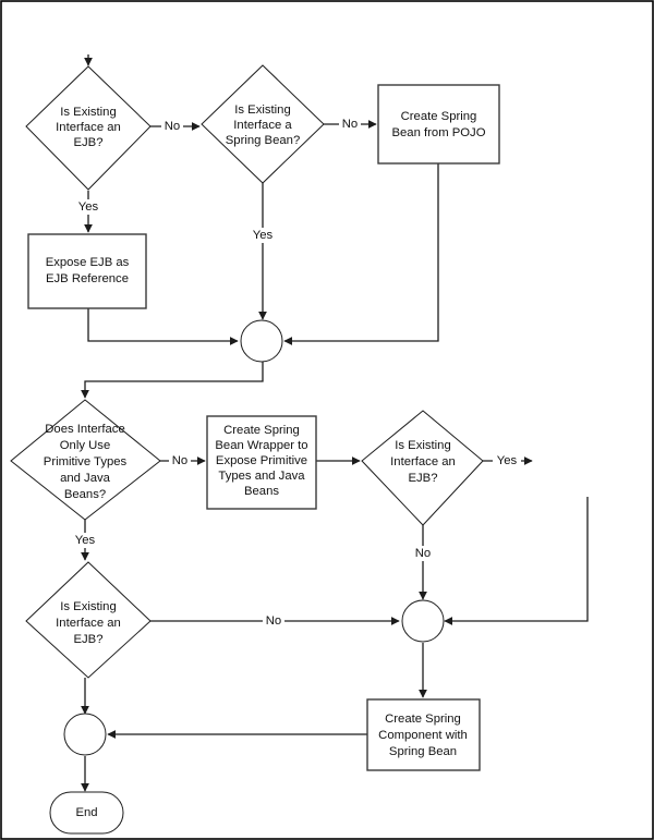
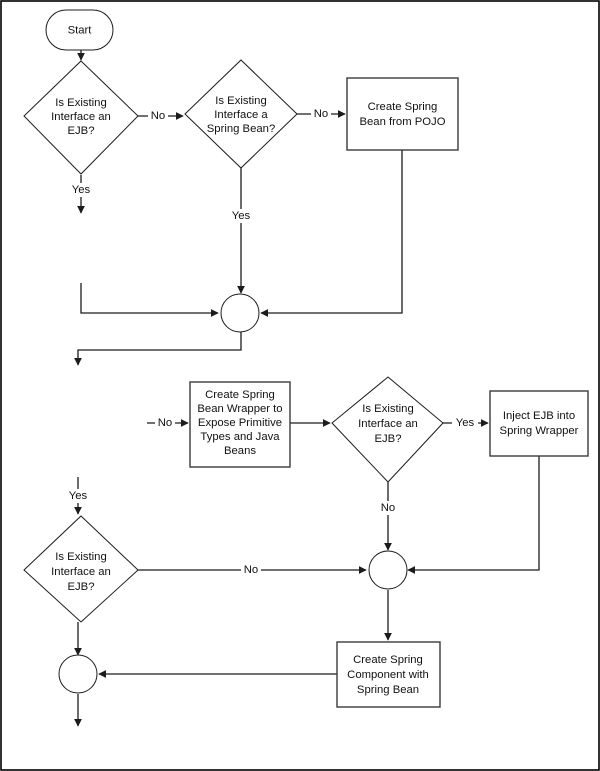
+ Start
  Is Existing
  Interface an
  EJB?
  Is Existing
  Interface a
  Spring Bean?
  Create Spring
  Bean from POJO
- Expose EJB as
- EJB Reference
- Does Interface
- Only Use
- Primitive Types
- and Java
- Beans?
  Create Spring
  Bean Wrapper to
  Expose Primitive
  Types and Java
  Beans
  Is Existing
  Interface an
  EJB?
+ Inject EJB into
+ Spring Wrapper
  Is Existing
  Interface an
  EJB?
  Create Spring
  Component with
  Spring Bean
- End
  No
  Yes
  No
  Yes
  No
  Yes
  Yes
  No
  No
